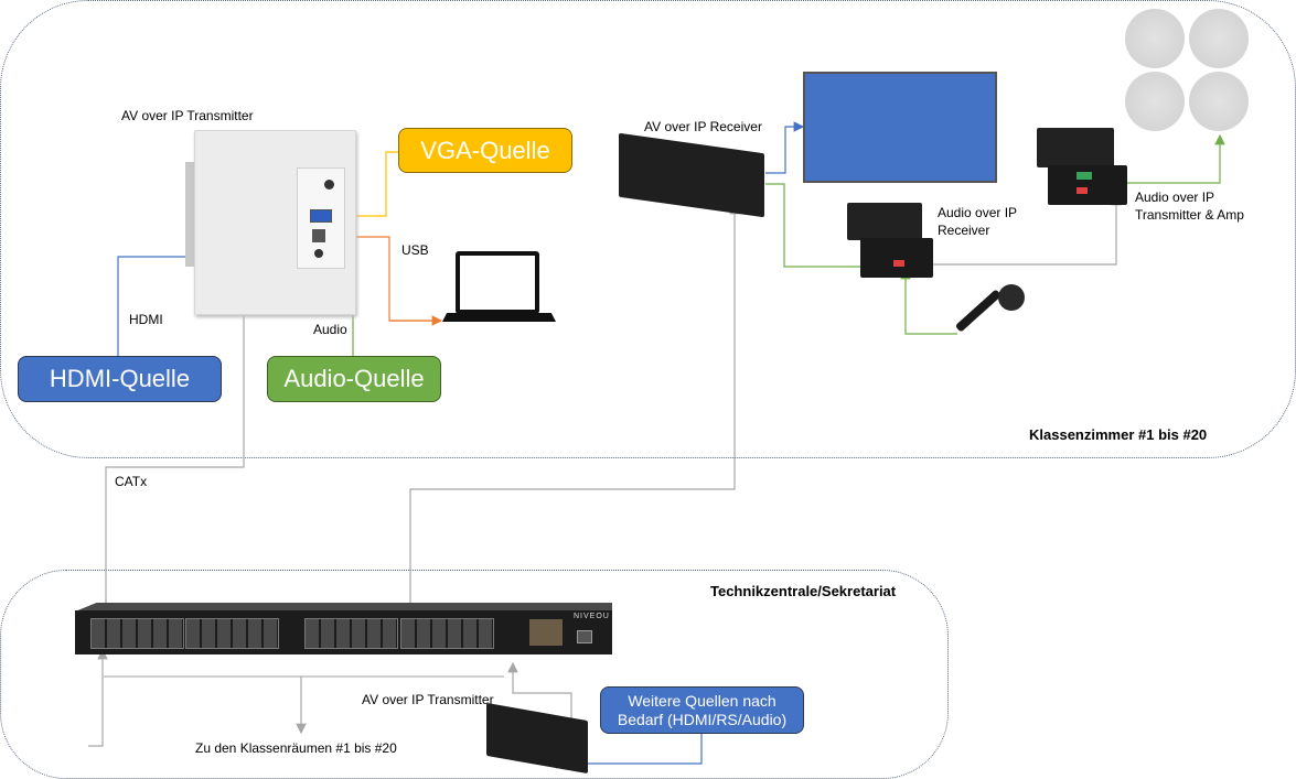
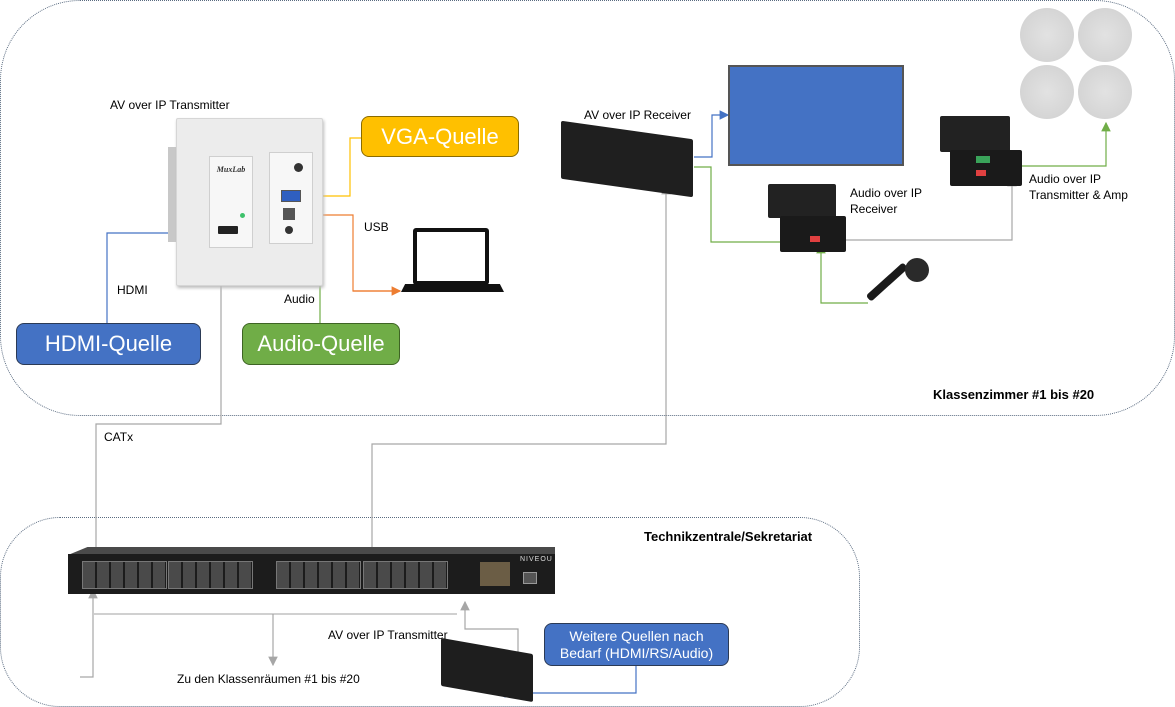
+ MuxLab
  VGA-Quelle
  HDMI-Quelle
  Audio-Quelle
  Weitere Quellen nach
  Bedarf (HDMI/RS/Audio)
  AV over IP Transmitter
  AV over IP Receiver
  Audio over IP
  Receiver
  Audio over IP
  Transmitter & Amp
  AV over IP Transmitter
  HDMI
  USB
  Audio
  CATx
  Zu den Klassenräumen #1 bis #20
  Klassenzimmer #1 bis #20
  Technikzentrale/Sekretariat
